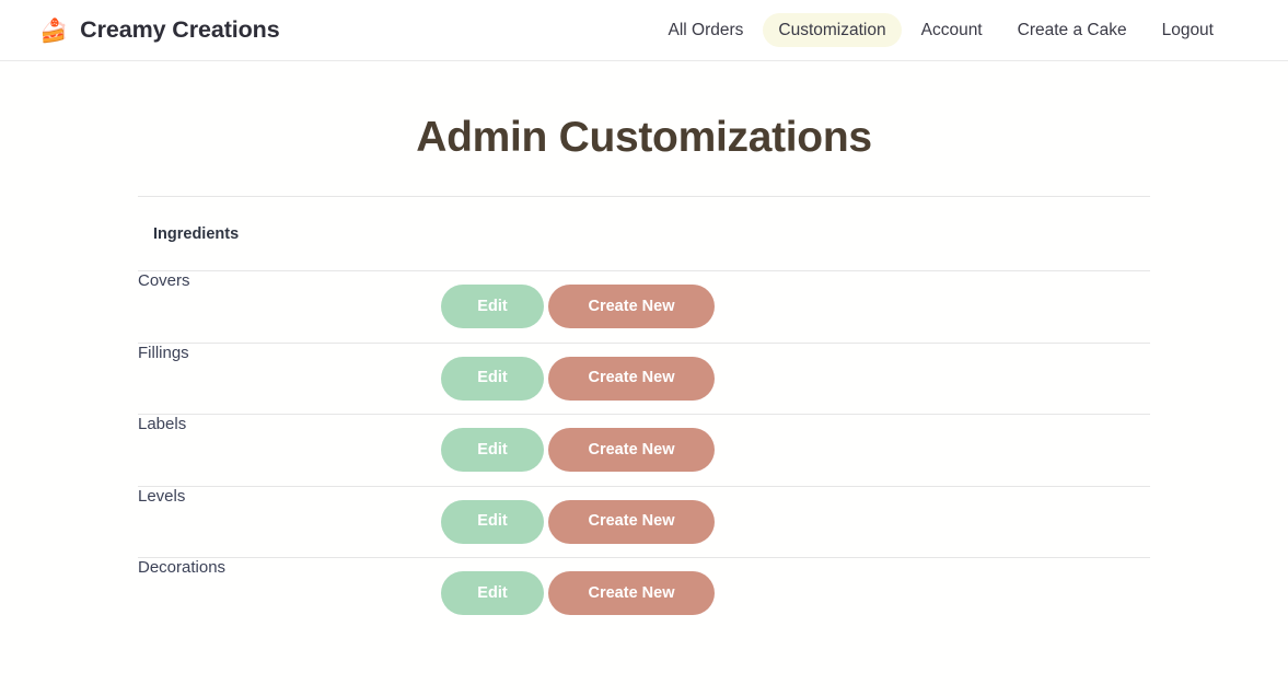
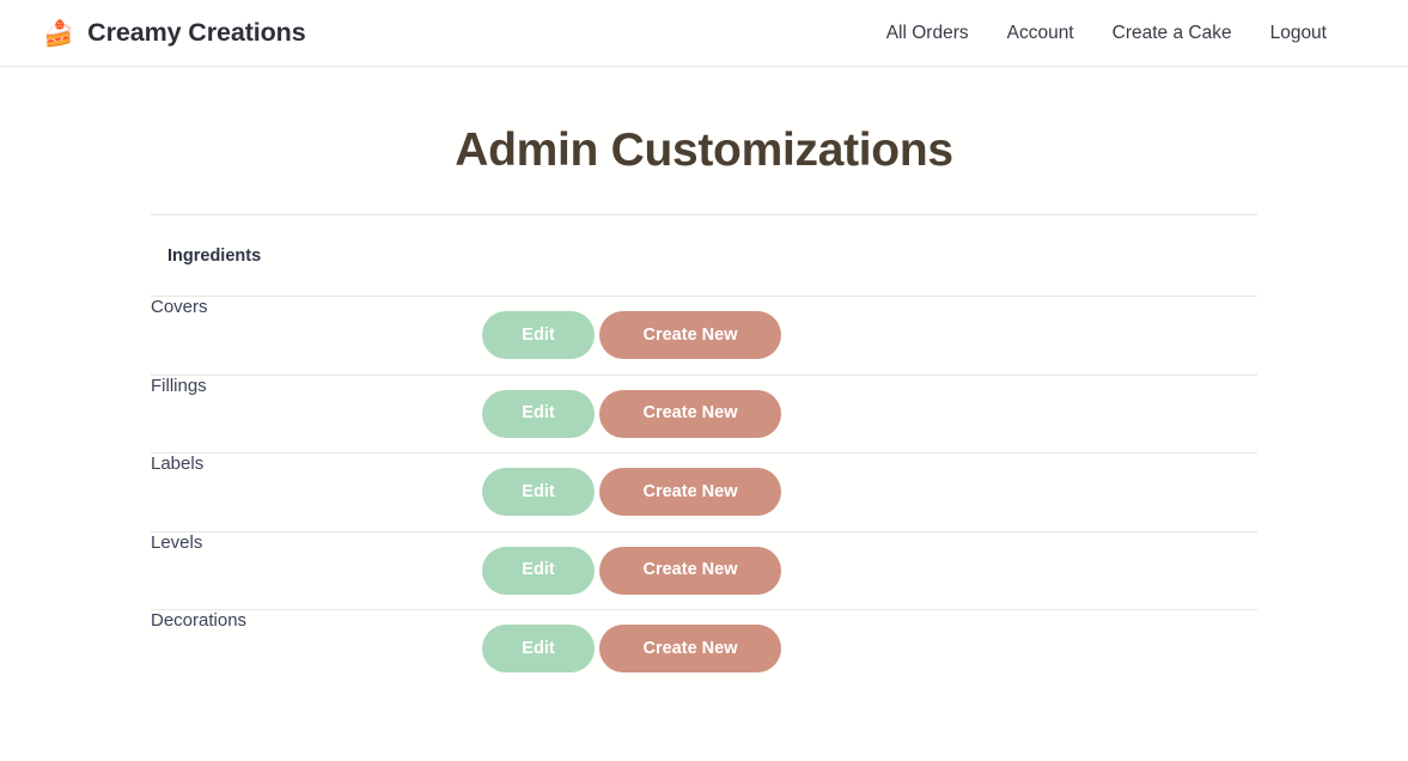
  🍰
  Creamy Creations
  All Orders
- Customization
  Account
  Create a Cake
  Logout
  Admin Customizations
  Ingredients
  Covers	Edit Create New
  Fillings	Edit Create New
  Labels	Edit Create New
  Levels	Edit Create New
  Decorations	Edit Create New
